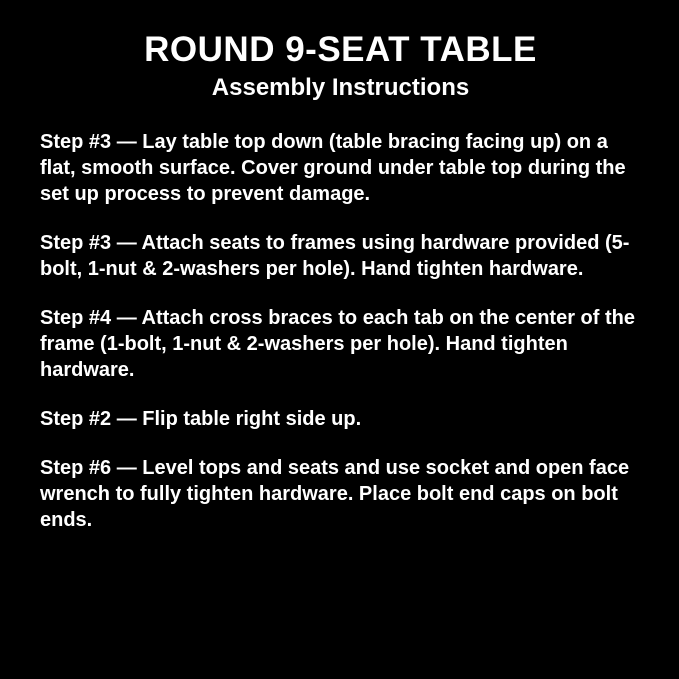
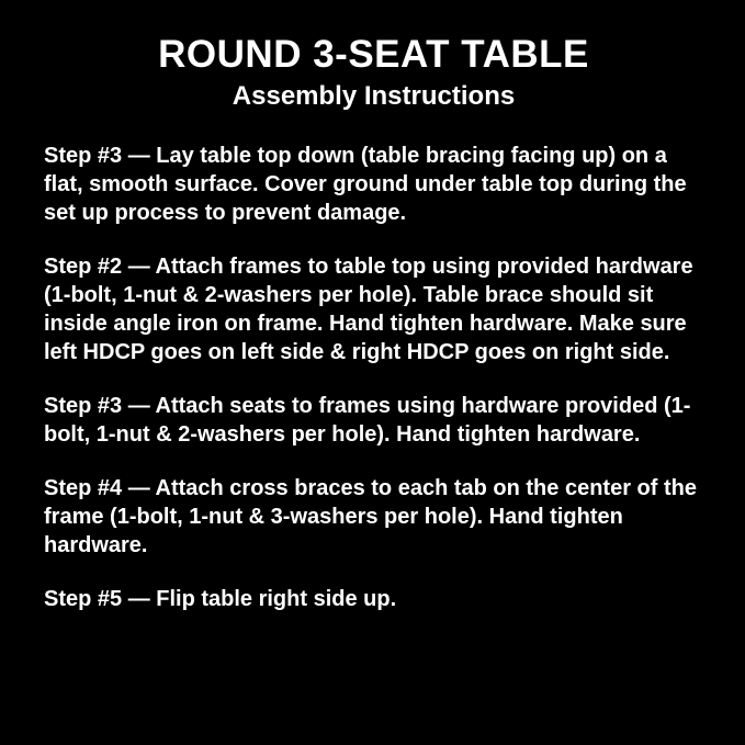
- ROUND 9-SEAT TABLE
+ ROUND 3-SEAT TABLE
  Assembly Instructions
  Step #3 — Lay table top down (table bracing facing up) on a flat, smooth surface. Cover ground under table top during the set up process to prevent damage.
+ Step #2 — Attach frames to table top using provided hardware (1-bolt, 1-nut & 2-washers per hole). Table brace should sit inside angle iron on frame. Hand tighten hardware. Make sure left HDCP goes on left side & right HDCP goes on right side.
- Step #3 — Attach seats to frames using hardware provided (5-bolt, 1-nut & 2-washers per hole). Hand tighten hardware.
+ Step #3 — Attach seats to frames using hardware provided (1-bolt, 1-nut & 2-washers per hole). Hand tighten hardware.
- Step #4 — Attach cross braces to each tab on the center of the frame (1-bolt, 1-nut & 2-washers per hole). Hand tighten hardware.
+ Step #4 — Attach cross braces to each tab on the center of the frame (1-bolt, 1-nut & 3-washers per hole). Hand tighten hardware.
- Step #2 — Flip table right side up.
+ Step #5 — Flip table right side up.
- Step #6 — Level tops and seats and use socket and open face wrench to fully tighten hardware. Place bolt end caps on bolt ends.
